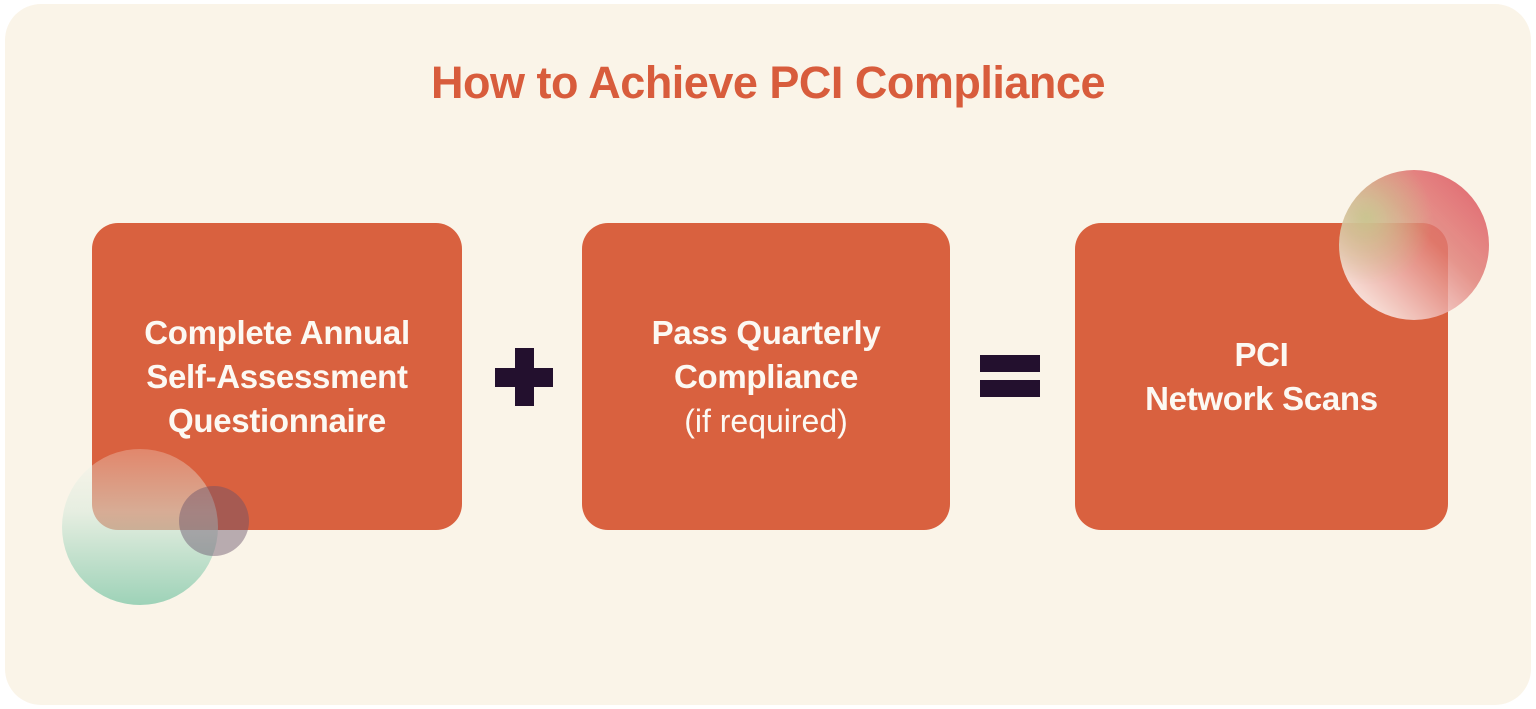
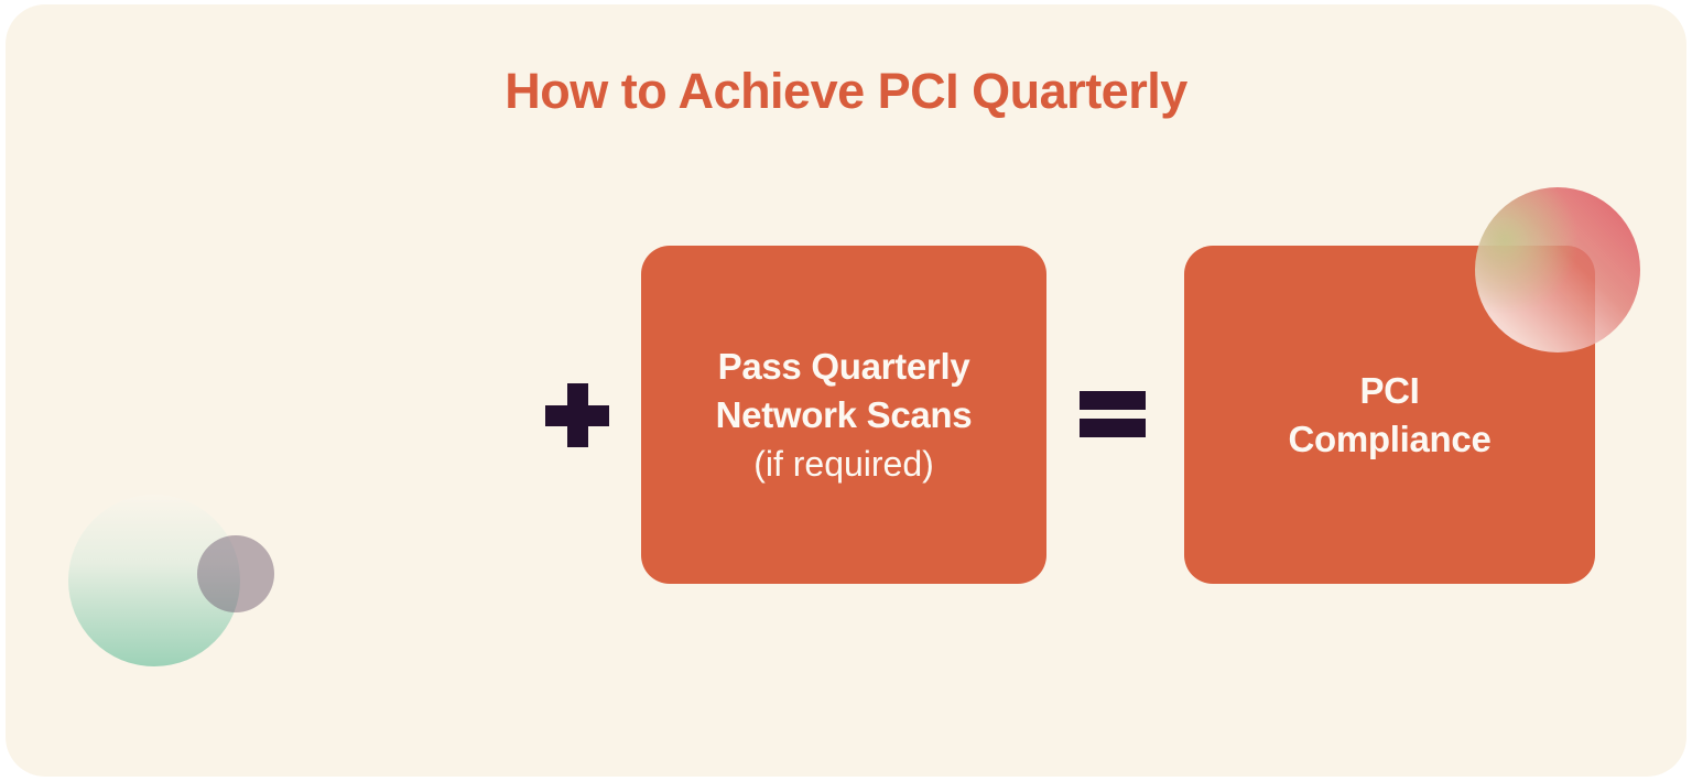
- How to Achieve PCI Compliance
+ How to Achieve PCI Quarterly
- Complete Annual
- Self-Assessment
- Questionnaire
  Pass Quarterly
- Compliance
+ Network Scans
  (if required)
  PCI
- Network Scans
+ Compliance
